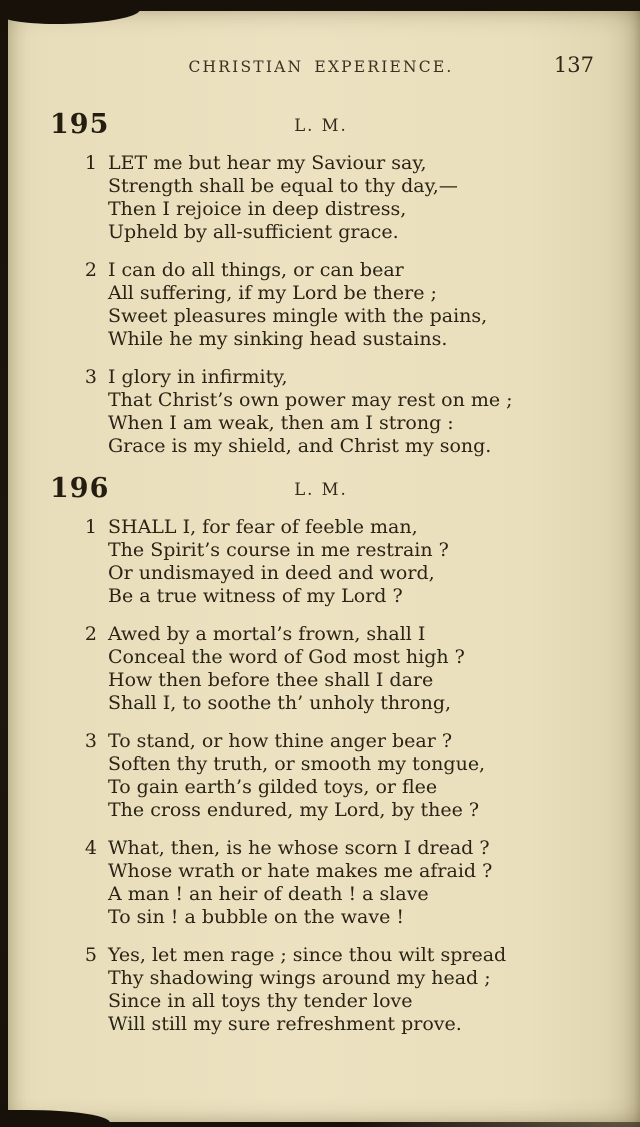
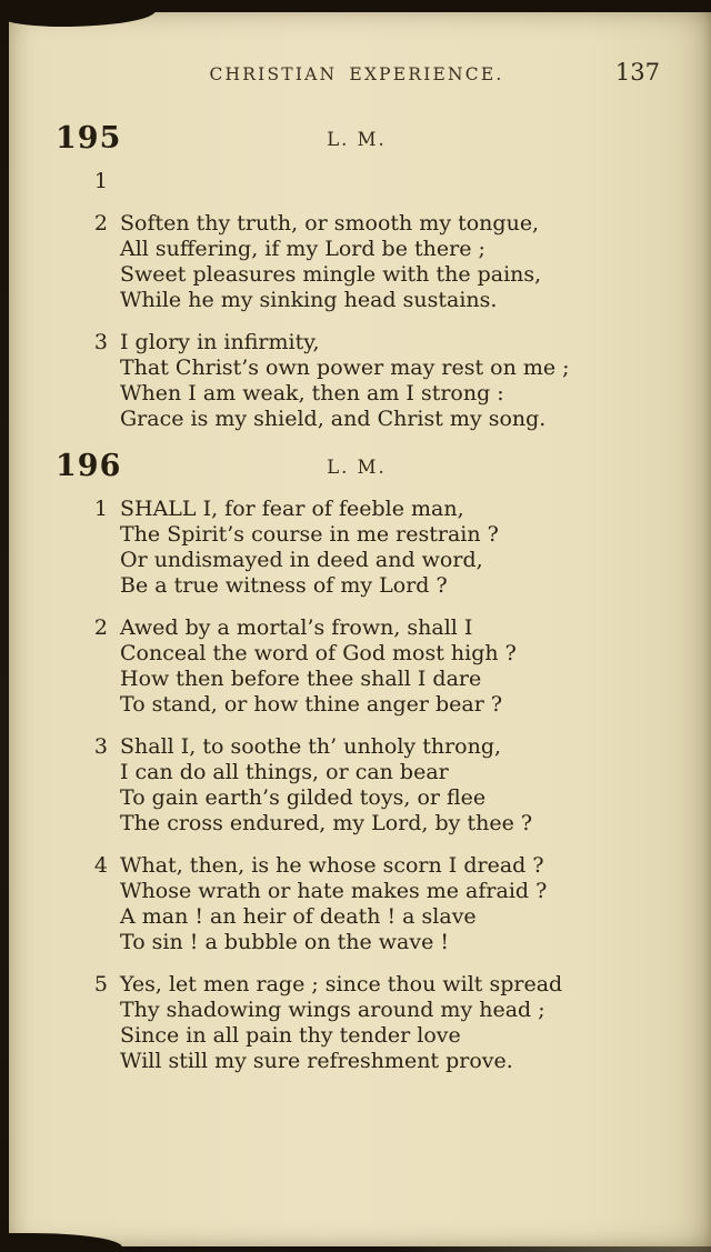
  CHRISTIAN EXPERIENCE.
  137
  195
  L. M.
  1
- LET me but hear my Saviour say,
- Strength shall be equal to thy day,—
- Then I rejoice in deep distress,
- Upheld by all-sufficient grace.
  2
- I can do all things, or can bear
+ Soften thy truth, or smooth my tongue,
  All suffering, if my Lord be there ;
  Sweet pleasures mingle with the pains,
  While he my sinking head sustains.
  3
  I glory in infirmity,
  That Christ’s own power may rest on me ;
  When I am weak, then am I strong :
  Grace is my shield, and Christ my song.
  196
  L. M.
  1
  SHALL I, for fear of feeble man,
  The Spirit’s course in me restrain ?
  Or undismayed in deed and word,
  Be a true witness of my Lord ?
  2
  Awed by a mortal’s frown, shall I
  Conceal the word of God most high ?
  How then before thee shall I dare
- Shall I, to soothe th’ unholy throng,
+ To stand, or how thine anger bear ?
  3
- To stand, or how thine anger bear ?
+ Shall I, to soothe th’ unholy throng,
- Soften thy truth, or smooth my tongue,
+ I can do all things, or can bear
  To gain earth’s gilded toys, or flee
  The cross endured, my Lord, by thee ?
  4
  What, then, is he whose scorn I dread ?
  Whose wrath or hate makes me afraid ?
  A man ! an heir of death ! a slave
  To sin ! a bubble on the wave !
  5
  Yes, let men rage ; since thou wilt spread
  Thy shadowing wings around my head ;
- Since in all toys thy tender love
+ Since in all pain thy tender love
  Will still my sure refreshment prove.
